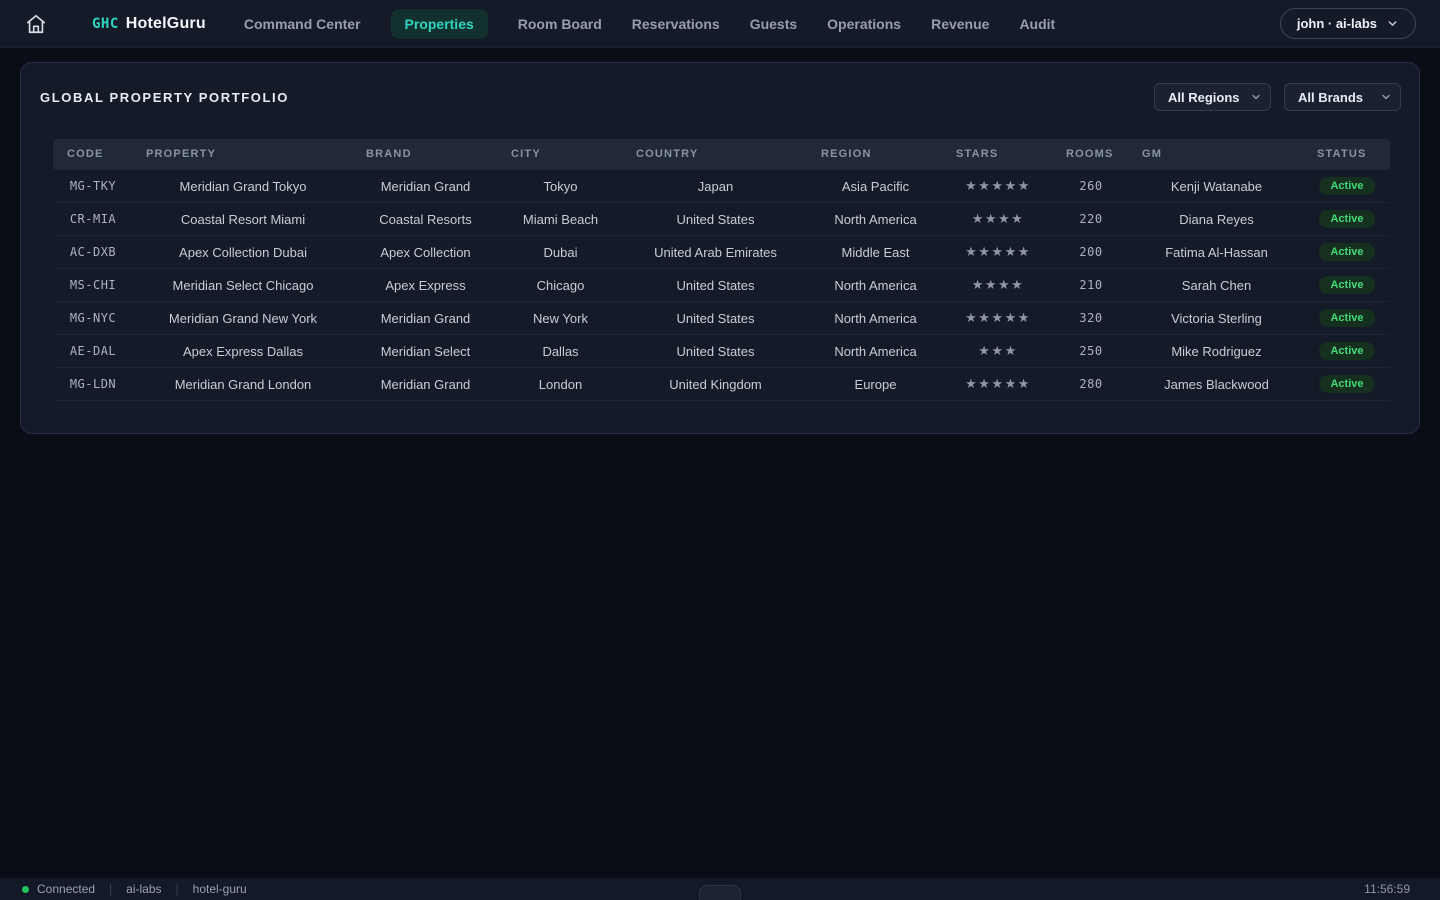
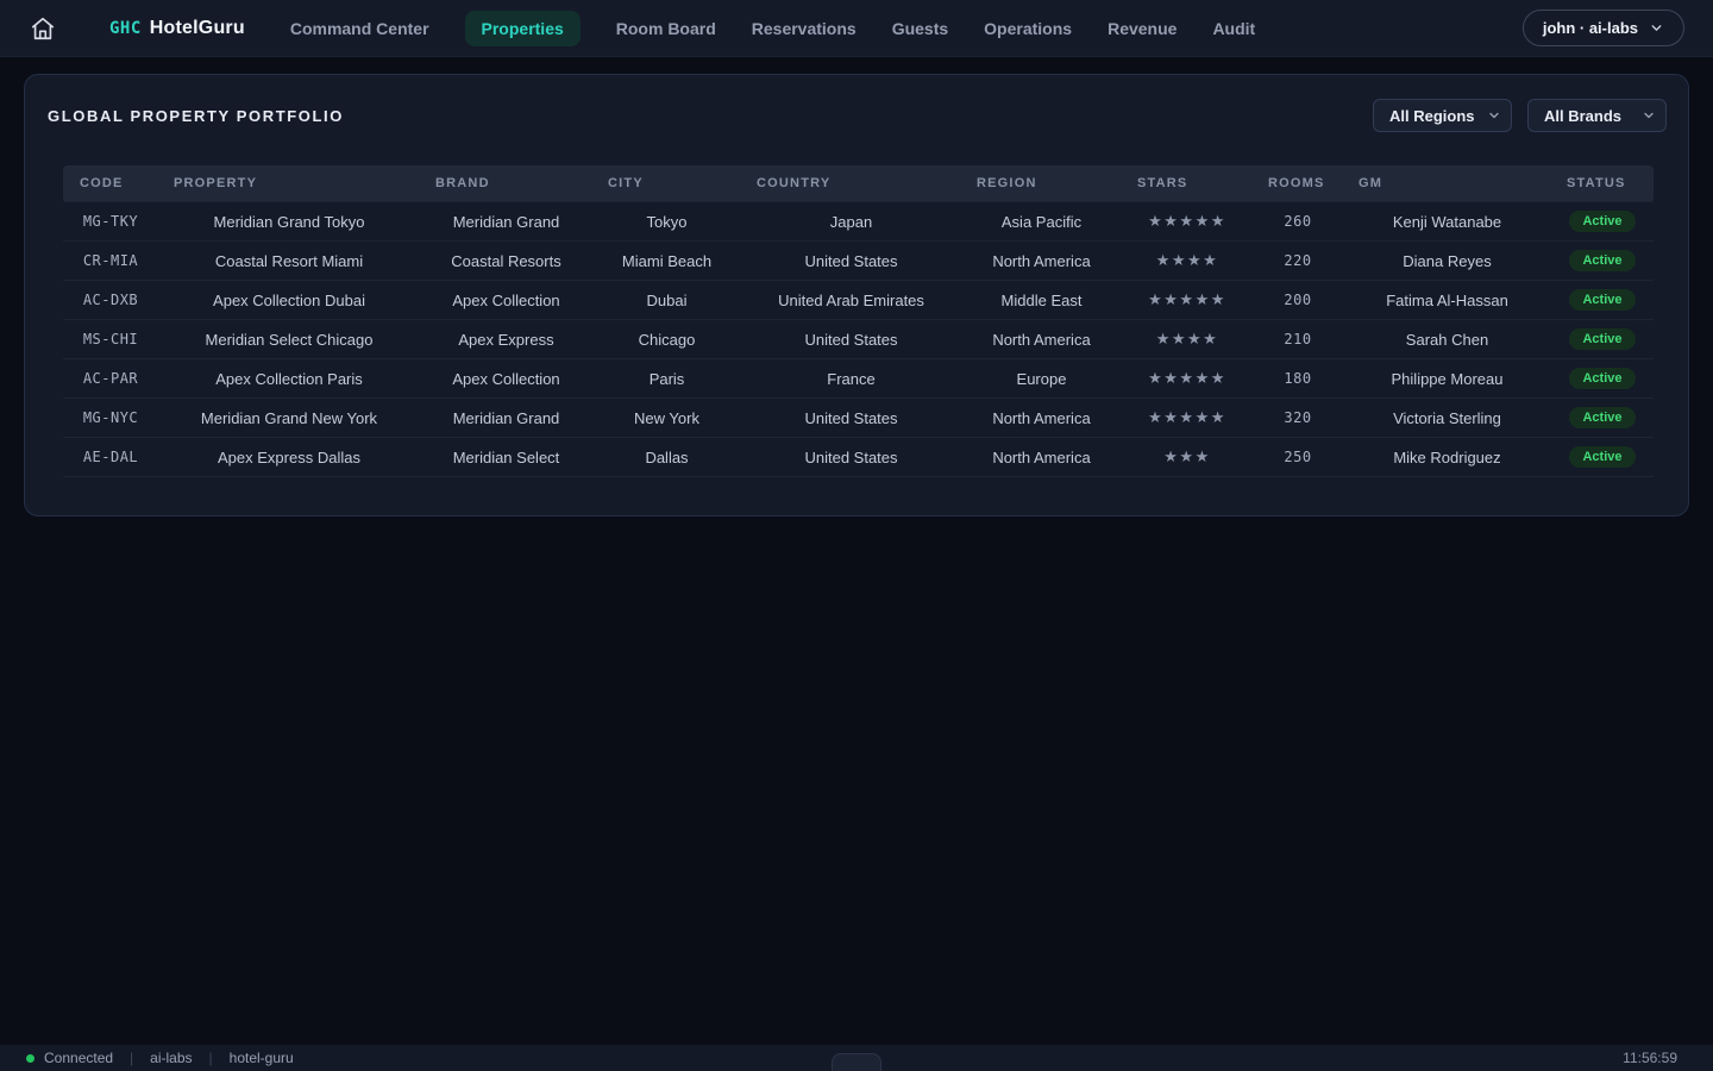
  GHC
  HotelGuru
  Command Center
  Properties
  Room Board
  Reservations
  Guests
  Operations
  Revenue
  Audit
  john · ai-labs
  GLOBAL PROPERTY PORTFOLIO
  All Regions
  All Brands
  CODE	PROPERTY	BRAND	CITY	COUNTRY	REGION	STARS	ROOMS	GM	STATUS
  MG-TKY	Meridian Grand Tokyo	Meridian Grand	Tokyo	Japan	Asia Pacific	★★★★★	260	Kenji Watanabe	Active
  CR-MIA	Coastal Resort Miami	Coastal Resorts	Miami Beach	United States	North America	★★★★	220	Diana Reyes	Active
  AC-DXB	Apex Collection Dubai	Apex Collection	Dubai	United Arab Emirates	Middle East	★★★★★	200	Fatima Al-Hassan	Active
  MS-CHI	Meridian Select Chicago	Apex Express	Chicago	United States	North America	★★★★	210	Sarah Chen	Active
+ AC-PAR	Apex Collection Paris	Apex Collection	Paris	France	Europe	★★★★★	180	Philippe Moreau	Active
  MG-NYC	Meridian Grand New York	Meridian Grand	New York	United States	North America	★★★★★	320	Victoria Sterling	Active
  AE-DAL	Apex Express Dallas	Meridian Select	Dallas	United States	North America	★★★	250	Mike Rodriguez	Active
- MG-LDN	Meridian Grand London	Meridian Grand	London	United Kingdom	Europe	★★★★★	280	James Blackwood	Active
  Connected
  |
  ai-labs
  |
  hotel-guru
  11:56:59
